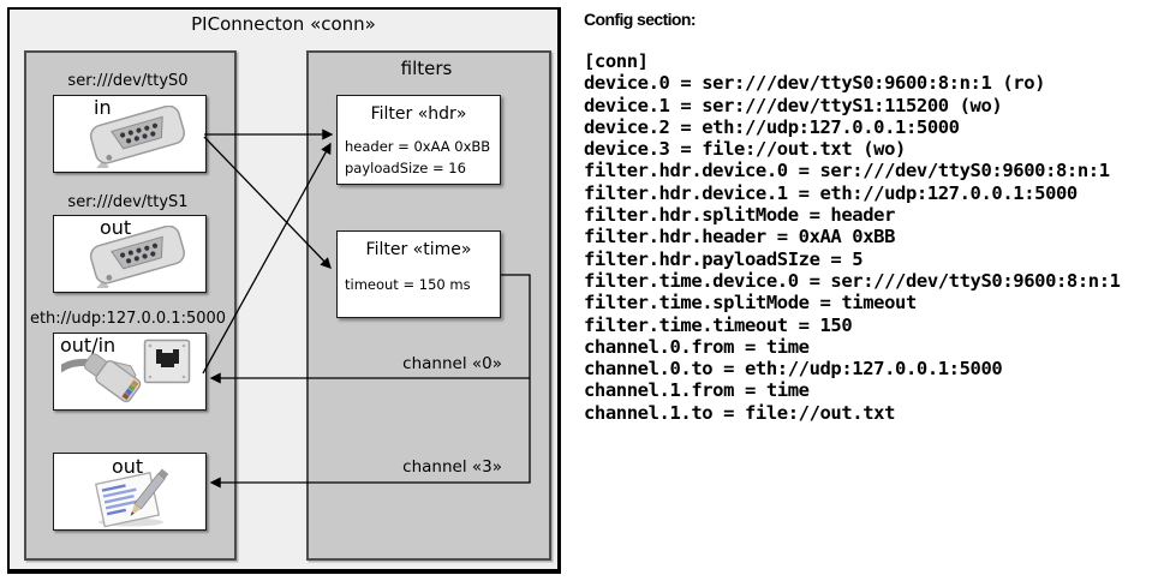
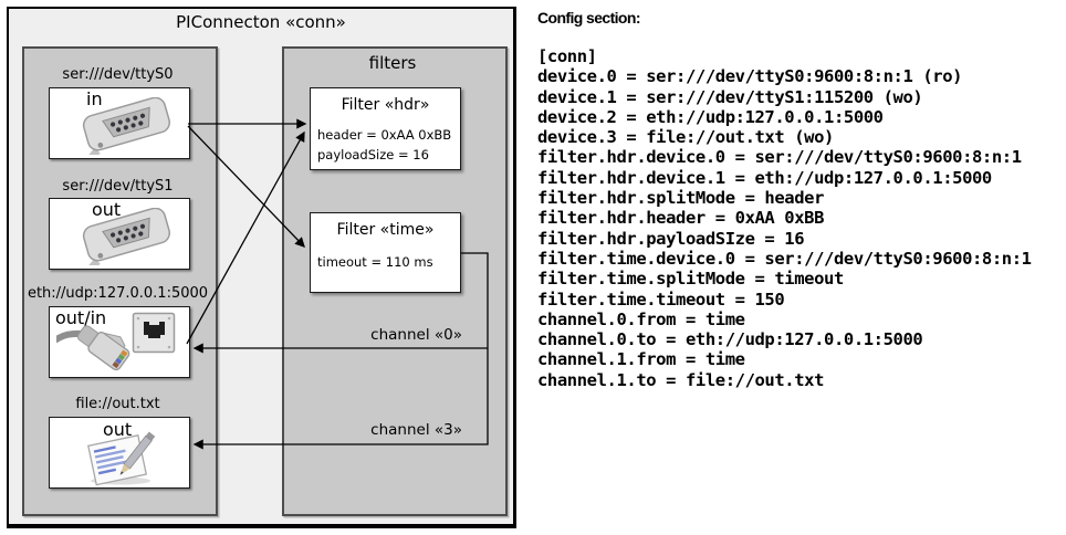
  PIConnecton «conn»
  filters
  ser:///dev/ttyS0
  in
  ser:///dev/ttyS1
  out
  eth://udp:127.0.0.1:5000
  out/in
+ file://out.txt
  out
  Filter «hdr»
  header = 0xAA 0xBB
  payloadSize = 16
  Filter «time»
- timeout = 150 ms
+ timeout = 110 ms
  channel «0»
  channel «3»
  Config section:
  [conn]
  device.0 = ser:///dev/ttyS0:9600:8:n:1 (ro)
  device.1 = ser:///dev/ttyS1:115200 (wo)
  device.2 = eth://udp:127.0.0.1:5000
  device.3 = file://out.txt (wo)
  filter.hdr.device.0 = ser:///dev/ttyS0:9600:8:n:1
  filter.hdr.device.1 = eth://udp:127.0.0.1:5000
  filter.hdr.splitMode = header
  filter.hdr.header = 0xAA 0xBB
- filter.hdr.payloadSIze = 5
+ filter.hdr.payloadSIze = 16
  filter.time.device.0 = ser:///dev/ttyS0:9600:8:n:1
  filter.time.splitMode = timeout
  filter.time.timeout = 150
  channel.0.from = time
  channel.0.to = eth://udp:127.0.0.1:5000
  channel.1.from = time
  channel.1.to = file://out.txt
